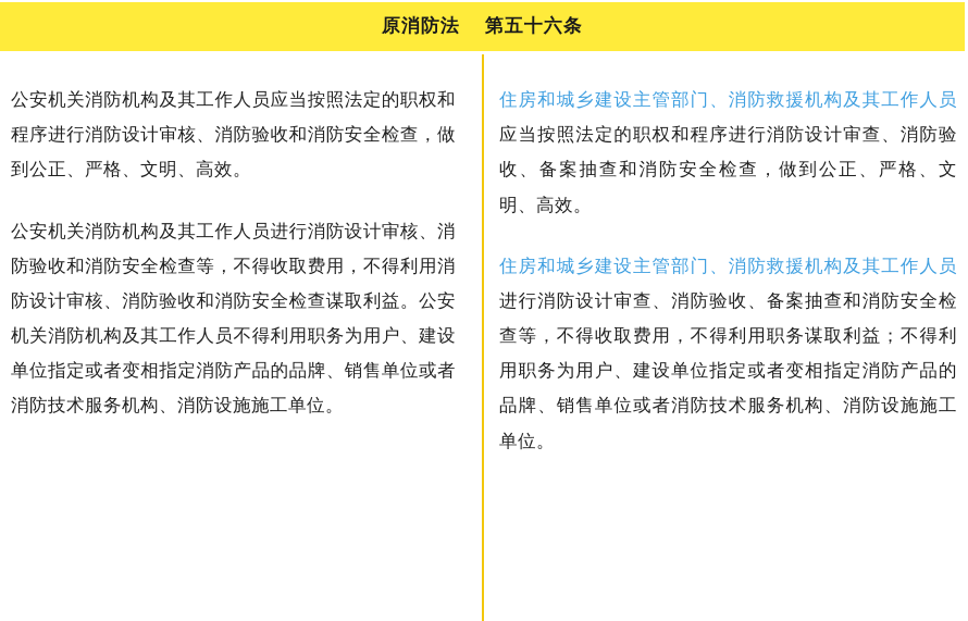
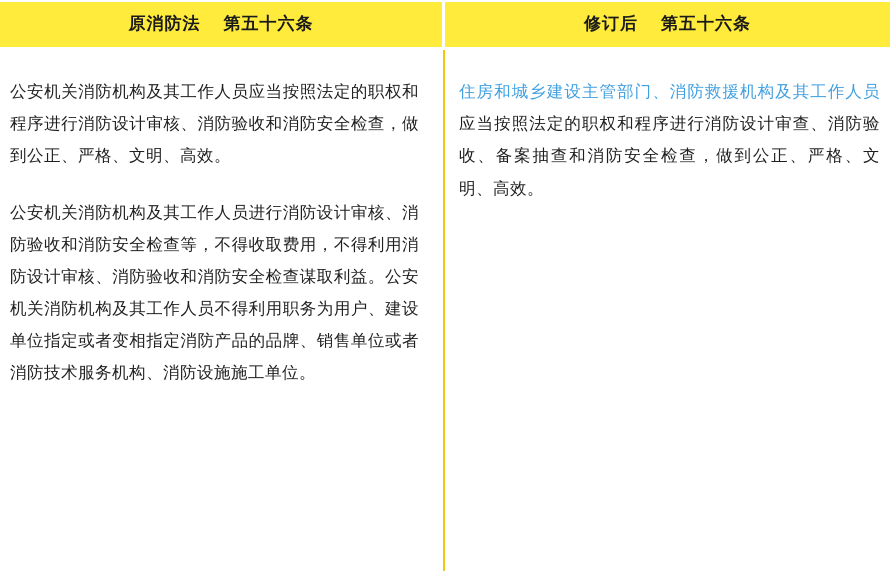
  原消防法 第五十六条
+ 修订后 第五十六条
  公安机关消防机构及其工作人员应当按照法定的职权和程序进行消防设计审核、消防验收和消防安全检查，做到公正、严格、文明、高效。
  公安机关消防机构及其工作人员进行消防设计审核、消防验收和消防安全检查等，不得收取费用，不得利用消防设计审核、消防验收和消防安全检查谋取利益。公安机关消防机构及其工作人员不得利用职务为用户、建设单位指定或者变相指定消防产品的品牌、销售单位或者消防技术服务机构、消防设施施工单位。
  住房和城乡建设主管部门、消防救援机构及其工作人员应当按照法定的职权和程序进行消防设计审查、消防验收、备案抽查和消防安全检查，做到公正、严格、文明、高效。
- 住房和城乡建设主管部门、消防救援机构及其工作人员进行消防设计审查、消防验收、备案抽查和消防安全检查等，不得收取费用，不得利用职务谋取利益；不得利用职务为用户、建设单位指定或者变相指定消防产品的品牌、销售单位或者消防技术服务机构、消防设施施工单位。
